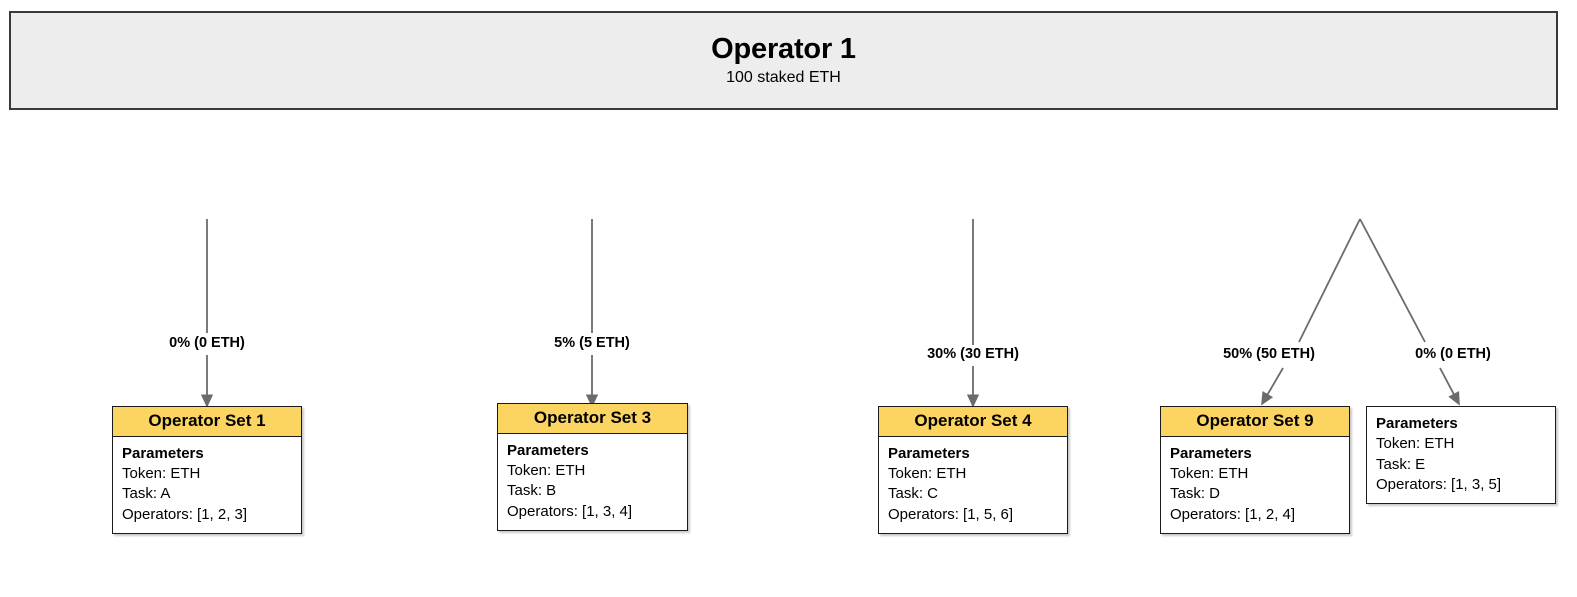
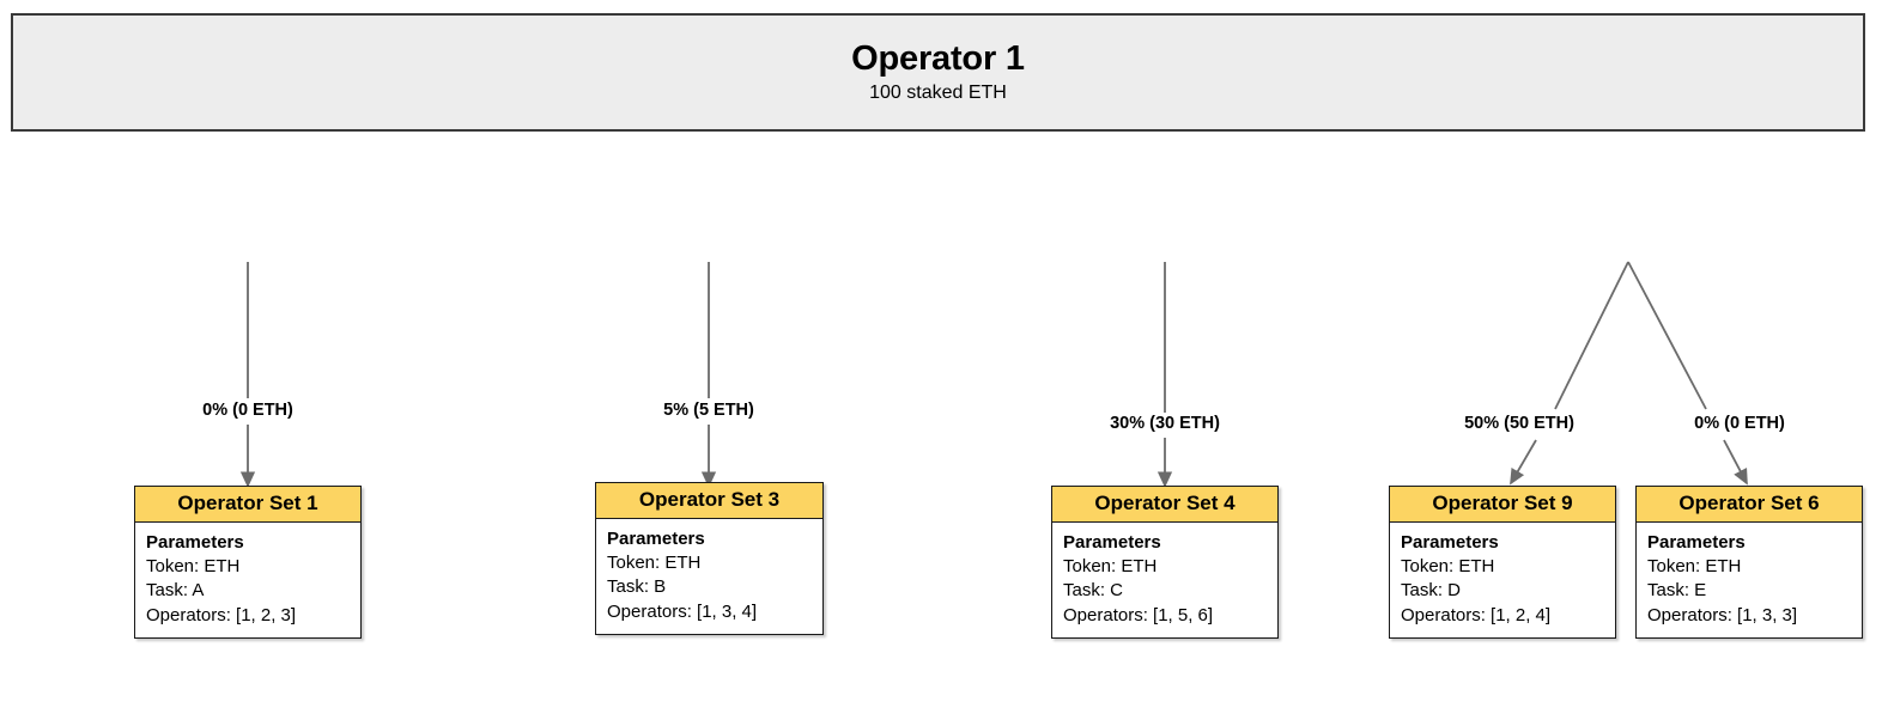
  Operator 1
  100 staked ETH
  0% (0 ETH)
  5% (5 ETH)
  30% (30 ETH)
  50% (50 ETH)
  0% (0 ETH)
  Operator Set 1
  Parameters
  Token: ETH
  Task: A
  Operators: [1, 2, 3]
  Operator Set 3
  Parameters
  Token: ETH
  Task: B
  Operators: [1, 3, 4]
  Operator Set 4
  Parameters
  Token: ETH
  Task: C
  Operators: [1, 5, 6]
  Operator Set 9
  Parameters
  Token: ETH
  Task: D
  Operators: [1, 2, 4]
+ Operator Set 6
  Parameters
  Token: ETH
  Task: E
- Operators: [1, 3, 5]
+ Operators: [1, 3, 3]
